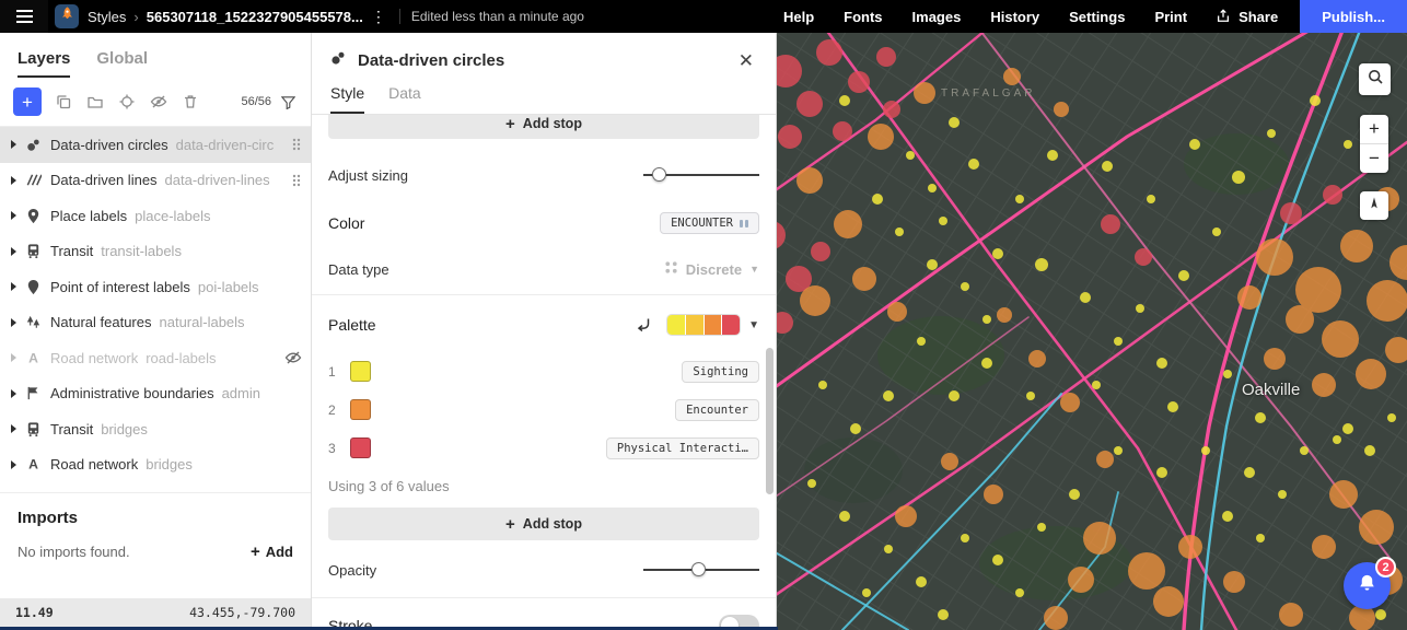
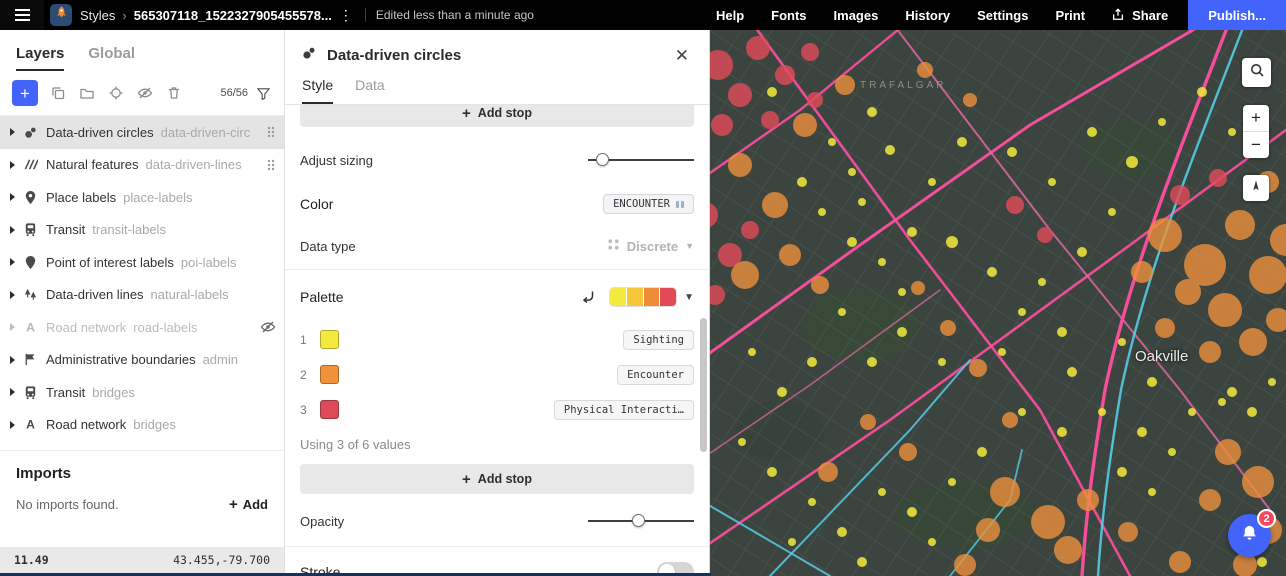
  Styles
  ›
  565307118_1522327905455578...
  ⋮
  Edited less than a minute ago
  Help
  Fonts
  Images
  History
  Settings
  Print
  Share
  Publish...
  Layers
  Global
  +
  56/56
  Data-driven circles
  data-driven-circ
- Data-driven lines
+ Natural features
  data-driven-lines
  Place labels
  place-labels
  Transit
  transit-labels
  Point of interest labels
  poi-labels
- Natural features
+ Data-driven lines
  natural-labels
  A
  Road network
  road-labels
  Administrative boundaries
  admin
  Transit
  bridges
  A
  Road network
  bridges
  Imports
  No imports found.
  +
  Add
  11.49
  43.455,-79.700
  Data-driven circles
  ✕
  Style
  Data
  +
  Add stop
  Adjust sizing
  Color
  ENCOUNTER
  Data type
  Discrete
  ▼
  Palette
  ▼
  1
  Sighting
  2
  Encounter
  3
  Physical Interacti…
  Using 3 of 6 values
  +
  Add stop
  Opacity
  Stroke
  TRAFALGAR
  Oakville
  +
  −
  2
